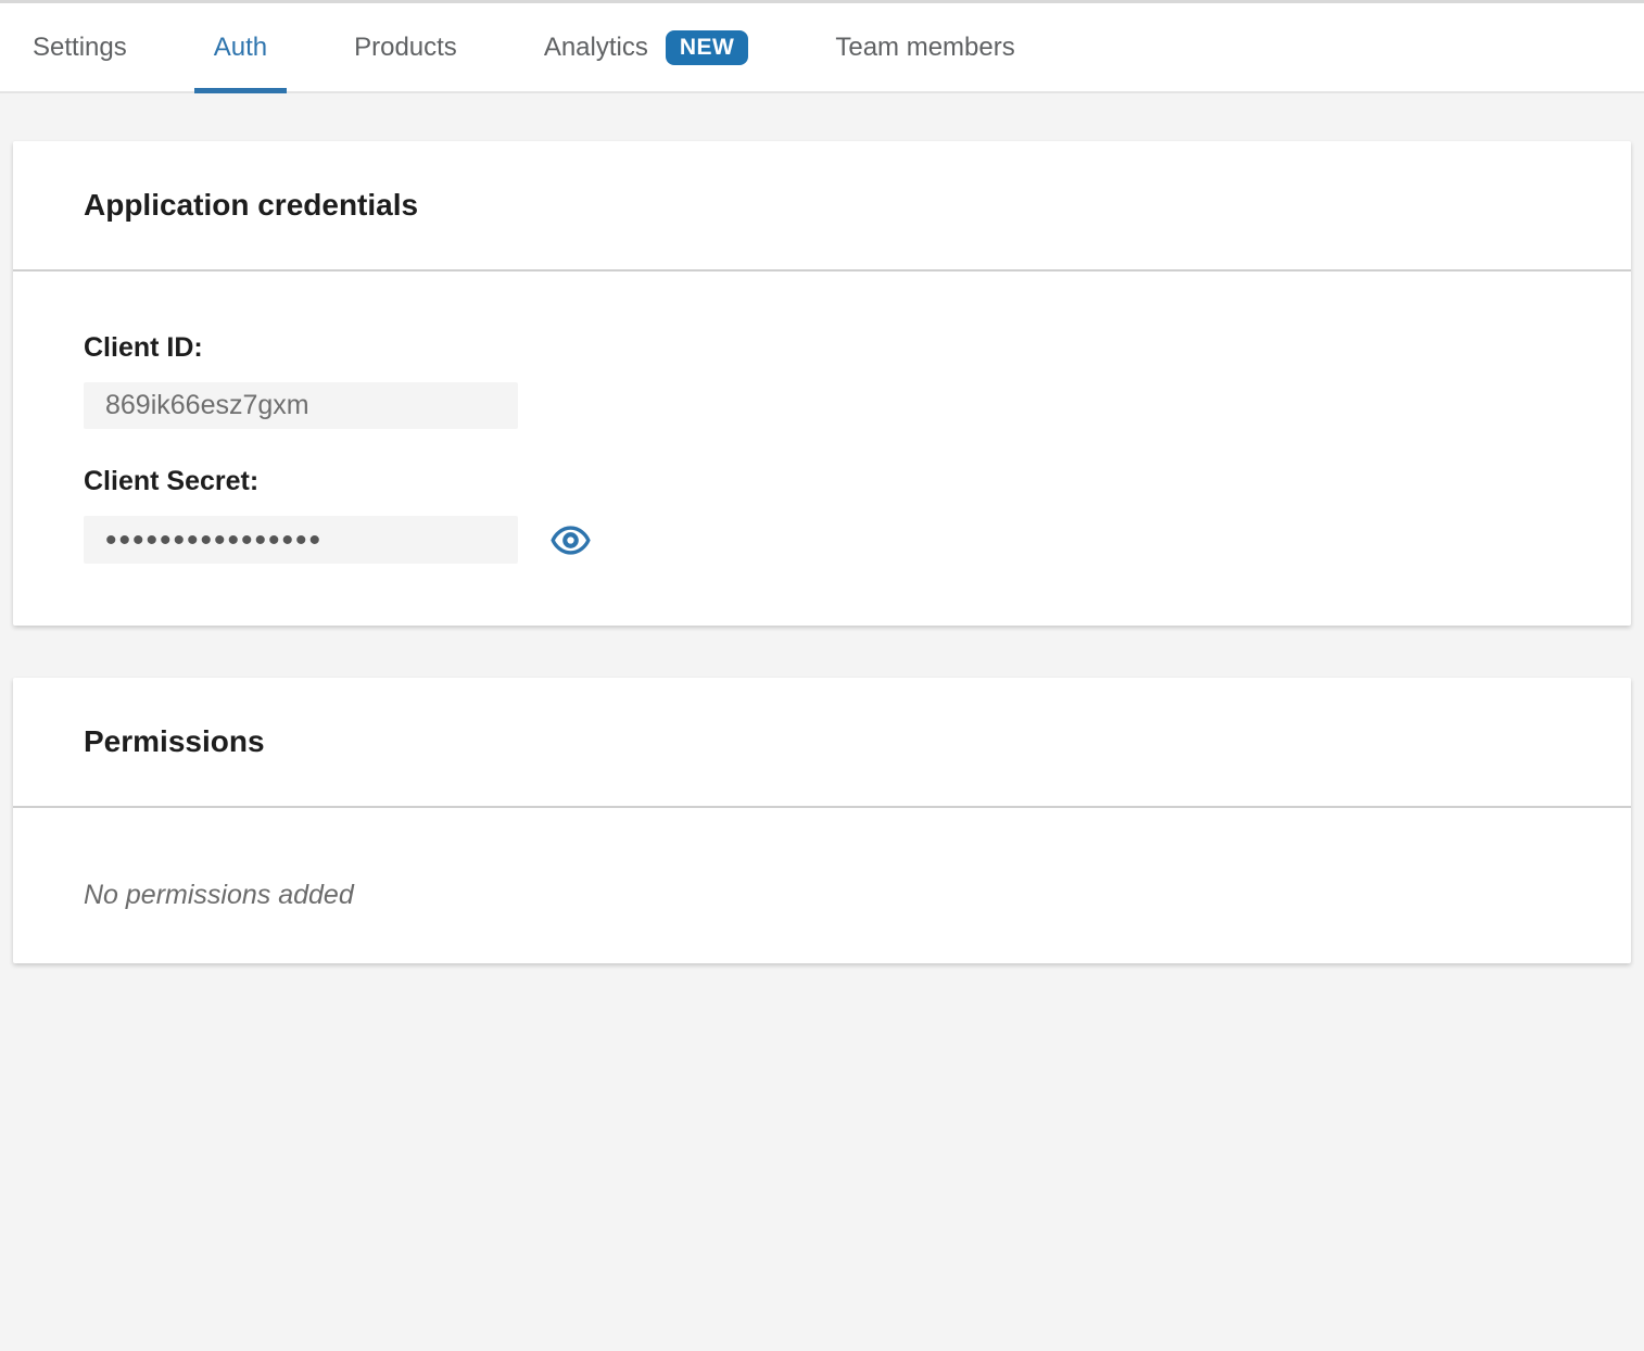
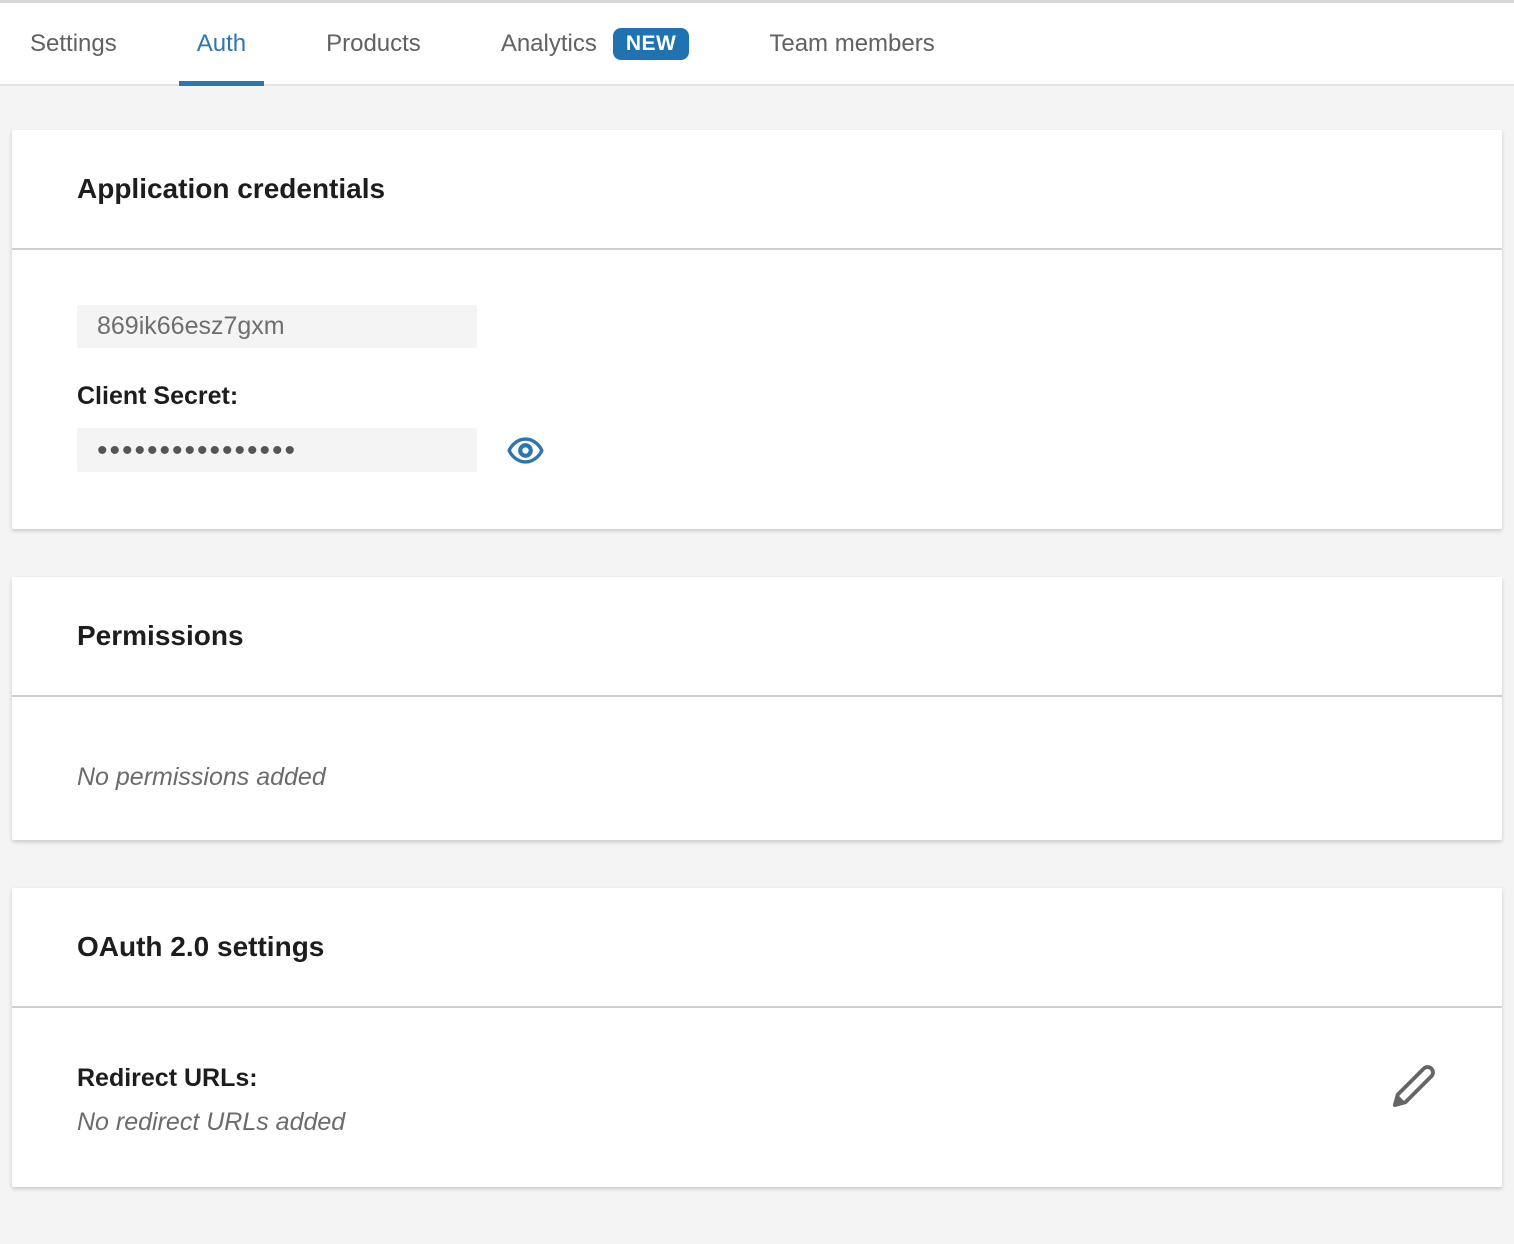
  Settings
  Auth
  Products
  Analytics
  NEW
  Team members
  Application credentials
- Client ID:
  869ik66esz7gxm
  Client Secret:
  ••••••••••••••••
  Permissions
  No permissions added
+ OAuth 2.0 settings
+ Redirect URLs:
+ No redirect URLs added
